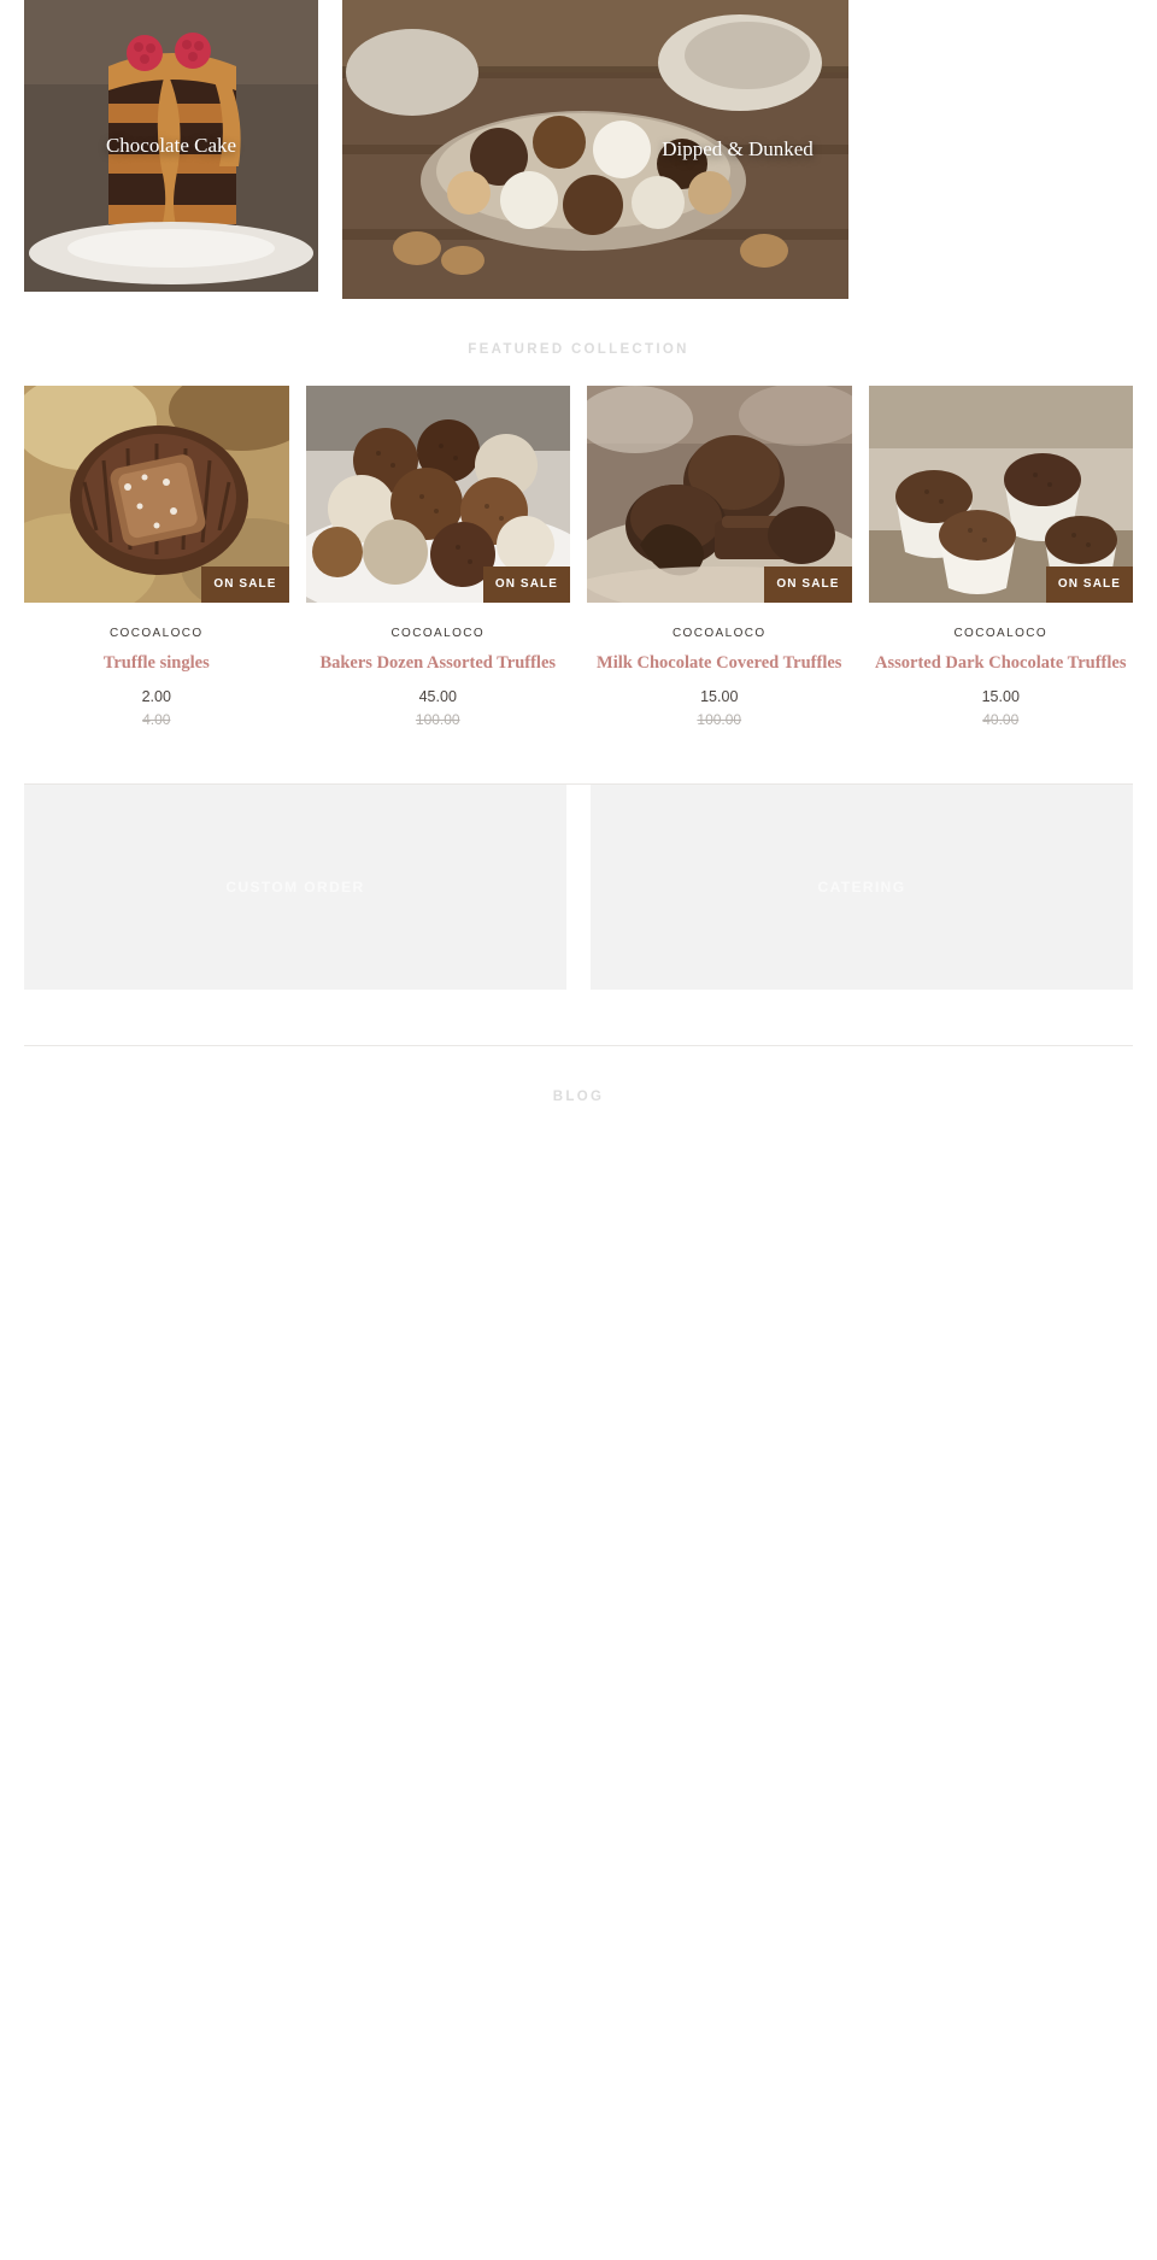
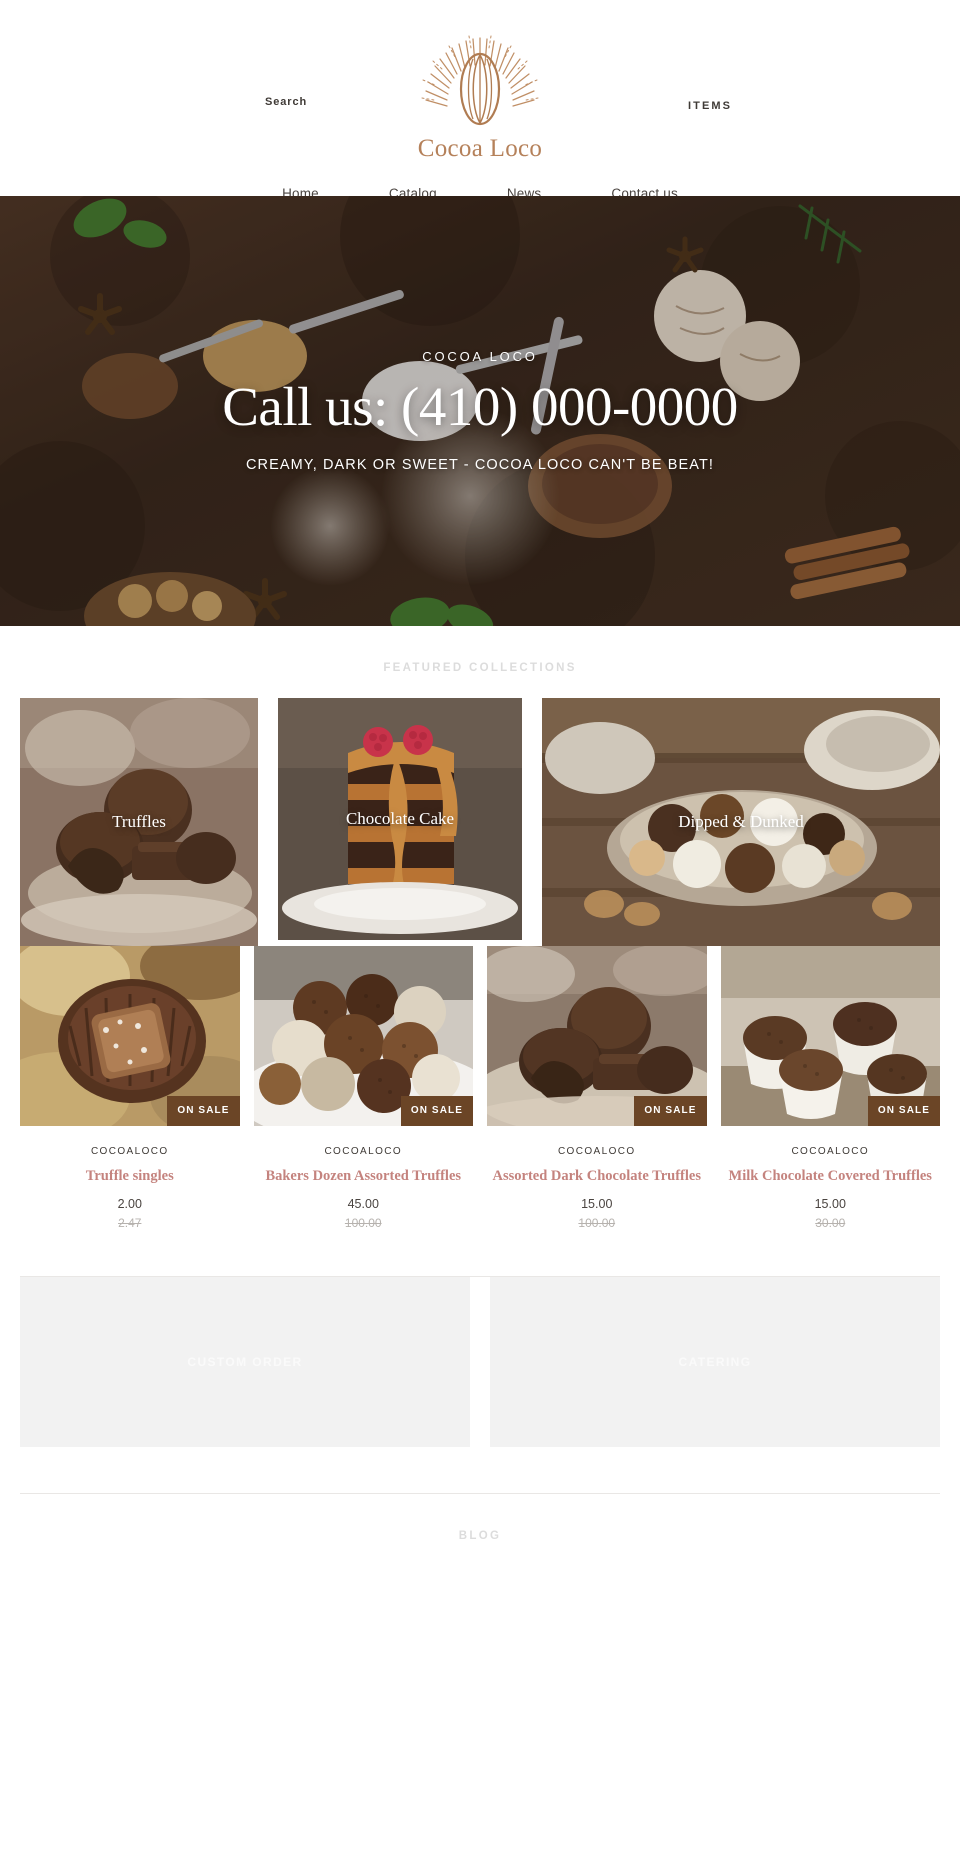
+ Search
+ Cocoa Loco
+ ITEMS
+ Home
+ Catalog
+ News
+ Contact us
+ COCOA LOCO
+ Call us: (410) 000-0000
+ CREAMY, DARK OR SWEET - COCOA LOCO CAN'T BE BEAT!
+ FEATURED COLLECTIONS
+ Truffles
  Chocolate Cake
  Dipped & Dunked
- FEATURED COLLECTION
  ON SALE
  COCOALOCO
  Truffle singles
  2.00
- 4.00
+ 2.47
  ON SALE
  COCOALOCO
  Bakers Dozen Assorted Truffles
  45.00
  100.00
  ON SALE
  COCOALOCO
- Milk Chocolate Covered Truffles
+ Assorted Dark Chocolate Truffles
  15.00
  100.00
  ON SALE
  COCOALOCO
- Assorted Dark Chocolate Truffles
+ Milk Chocolate Covered Truffles
  15.00
- 40.00
+ 30.00
  BLOG
